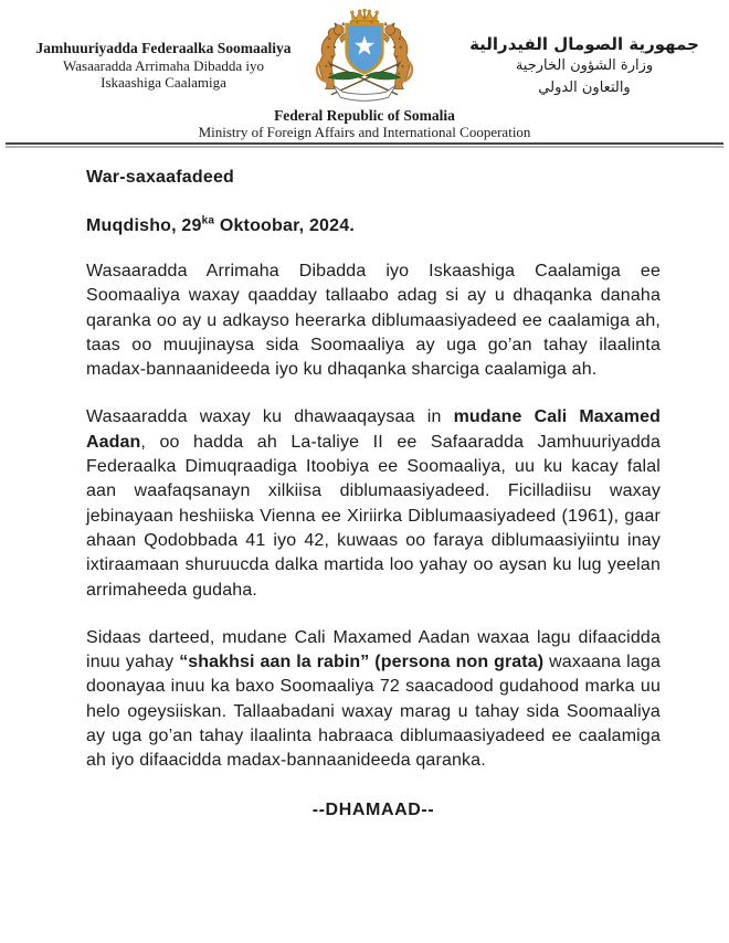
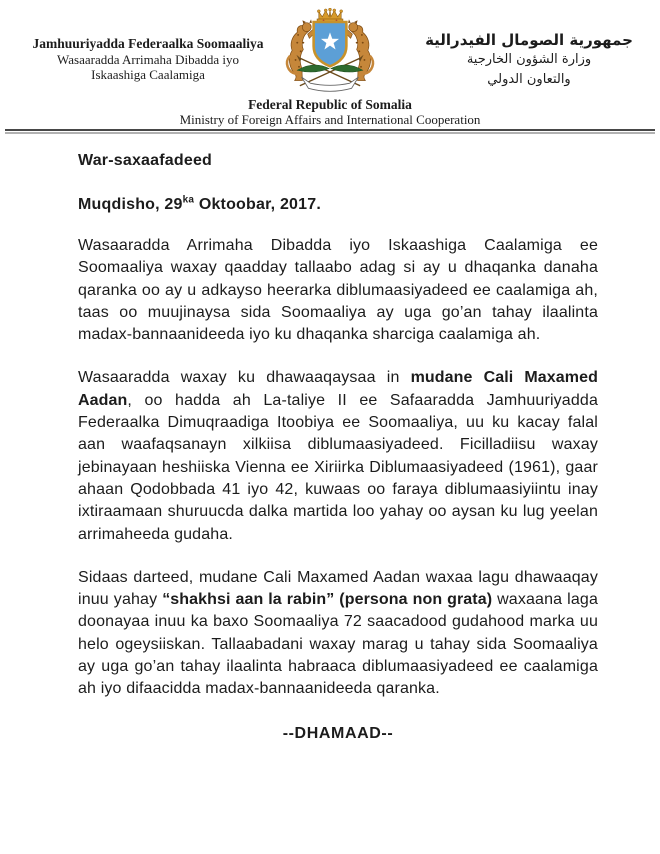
  Jamhuuriyadda Federaalka Soomaaliya
  Wasaaradda Arrimaha Dibadda iyo
  Iskaashiga Caalamiga
  جمهورية الصومال الفيدرالية
  وزارة الشؤون الخارجية
  والتعاون الدولي
  Federal Republic of Somalia
  Ministry of Foreign Affairs and International Cooperation
  War-saxaafadeed
- Muqdisho, 29ka Oktoobar, 2024.
+ Muqdisho, 29ka Oktoobar, 2017.
  Wasaaradda Arrimaha Dibadda iyo Iskaashiga Caalamiga ee Soomaaliya waxay qaadday tallaabo adag si ay u dhaqanka danaha qaranka oo ay u adkayso heerarka diblumaasiyadeed ee caalamiga ah, taas oo muujinaysa sida Soomaaliya ay uga go’an tahay ilaalinta madax-bannaanideeda iyo ku dhaqanka sharciga caalamiga ah.
  Wasaaradda waxay ku dhawaaqaysaa in mudane Cali Maxamed Aadan, oo hadda ah La-taliye II ee Safaaradda Jamhuuriyadda Federaalka Dimuqraadiga Itoobiya ee Soomaaliya, uu ku kacay falal aan waafaqsanayn xilkiisa diblumaasiyadeed. Ficilladiisu waxay jebinayaan heshiiska Vienna ee Xiriirka Diblumaasiyadeed (1961), gaar ahaan Qodobbada 41 iyo 42, kuwaas oo faraya diblumaasiyiintu inay ixtiraamaan shuruucda dalka martida loo yahay oo aysan ku lug yeelan arrimaheeda gudaha.
- Sidaas darteed, mudane Cali Maxamed Aadan waxaa lagu difaacidda inuu yahay “shakhsi aan la rabin” (persona non grata) waxaana laga doonayaa inuu ka baxo Soomaaliya 72 saacadood gudahood marka uu helo ogeysiiskan. Tallaabadani waxay marag u tahay sida Soomaaliya ay uga go’an tahay ilaalinta habraaca diblumaasiyadeed ee caalamiga ah iyo difaacidda madax-bannaanideeda qaranka.
+ Sidaas darteed, mudane Cali Maxamed Aadan waxaa lagu dhawaaqay inuu yahay “shakhsi aan la rabin” (persona non grata) waxaana laga doonayaa inuu ka baxo Soomaaliya 72 saacadood gudahood marka uu helo ogeysiiskan. Tallaabadani waxay marag u tahay sida Soomaaliya ay uga go’an tahay ilaalinta habraaca diblumaasiyadeed ee caalamiga ah iyo difaacidda madax-bannaanideeda qaranka.
  --DHAMAAD--
